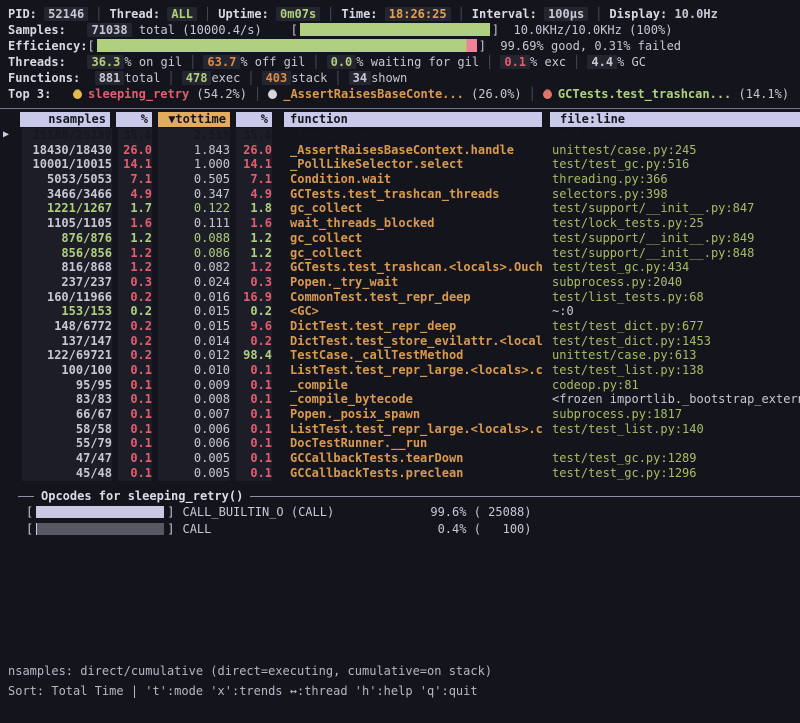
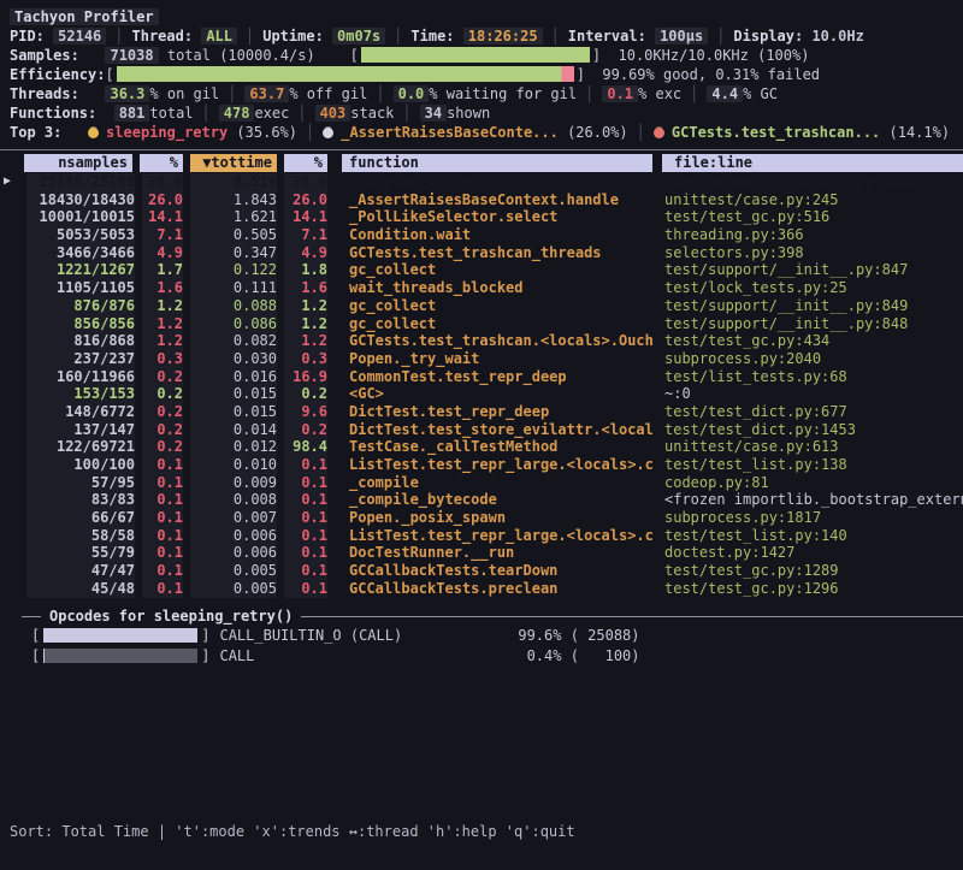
+ Tachyon Profiler
  PID: 52146 │ Thread: ALL │ Uptime: 0m07s │ Time: 18:26:25 │ Interval: 100µs │ Display: 10.0Hz
  Samples: 71038 total (10000.4/s) [ ] 10.0KHz/10.0KHz (100%)
  Efficiency:[ ] 99.69% good, 0.31% failed
  Threads: 36.3 % on gil │ 63.7 % off gil │ 0.0 % waiting for gil │ 0.1 % exc │ 4.4 % GC
  Functions: 881 total │ 478 exec │ 403 stack │ 34 shown
- Top 3: sleeping_retry (54.2%) │ _AssertRaisesBaseConte... (26.0%) │ GCTests.test_trashcan... (14.1%)
+ Top 3: sleeping_retry (35.6%) │ _AssertRaisesBaseConte... (26.0%) │ GCTests.test_trashcan... (14.1%)
  nsamples
  %
  ▼tottime
  %
  function
  file:line
  ▶
  18430/18430
  26.0
  1.843
  26.0
  _AssertRaisesBaseContext.handle
  unittest/case.py:245
  10001/10015
  14.1
- 1.000
+ 1.621
  14.1
  _PollLikeSelector.select
  test/test_gc.py:516
  5053/5053
  7.1
  0.505
  7.1
  Condition.wait
  threading.py:366
  3466/3466
  4.9
  0.347
  4.9
  GCTests.test_trashcan_threads
  selectors.py:398
  1221/1267
  1.7
  0.122
  1.8
  gc_collect
  test/support/__init__.py:847
  1105/1105
  1.6
  0.111
  1.6
  wait_threads_blocked
  test/lock_tests.py:25
  876/876
  1.2
  0.088
  1.2
  gc_collect
  test/support/__init__.py:849
  856/856
  1.2
  0.086
  1.2
  gc_collect
  test/support/__init__.py:848
  816/868
  1.2
  0.082
  1.2
  GCTests.test_trashcan.<locals>.Ouch
  test/test_gc.py:434
  237/237
  0.3
- 0.024
+ 0.030
  0.3
  Popen._try_wait
  subprocess.py:2040
  160/11966
  0.2
  0.016
  16.9
  CommonTest.test_repr_deep
  test/list_tests.py:68
  153/153
  0.2
  0.015
  0.2
  <GC>
  ~:0
  148/6772
  0.2
  0.015
  9.6
  DictTest.test_repr_deep
  test/test_dict.py:677
  137/147
  0.2
  0.014
  0.2
  DictTest.test_store_evilattr.<local
  test/test_dict.py:1453
  122/69721
  0.2
  0.012
  98.4
  TestCase._callTestMethod
  unittest/case.py:613
  100/100
  0.1
  0.010
  0.1
  ListTest.test_repr_large.<locals>.c
  test/test_list.py:138
- 95/95
+ 57/95
  0.1
  0.009
  0.1
  _compile
  codeop.py:81
  83/83
  0.1
  0.008
  0.1
  _compile_bytecode
  <frozen importlib._bootstrap_exter
  66/67
  0.1
  0.007
  0.1
  Popen._posix_spawn
  subprocess.py:1817
  58/58
  0.1
  0.006
  0.1
  ListTest.test_repr_large.<locals>.c
  test/test_list.py:140
  55/79
  0.1
  0.006
  0.1
  DocTestRunner.__run
+ doctest.py:1427
  47/47
  0.1
  0.005
  0.1
  GCCallbackTests.tearDown
  test/test_gc.py:1289
  45/48
  0.1
  0.005
  0.1
  GCCallbackTests.preclean
  test/test_gc.py:1296
  Opcodes for sleeping_retry()
  [
  ]
  CALL_BUILTIN_O (CALL)
  99.6%
  ( 25088)
  [
  ]
  CALL
  0.4%
  ( 100)
- nsamples: direct/cumulative (direct=executing, cumulative=on stack)
  Sort: Total Time | 't':mode 'x':trends ↔:thread 'h':help 'q':quit
